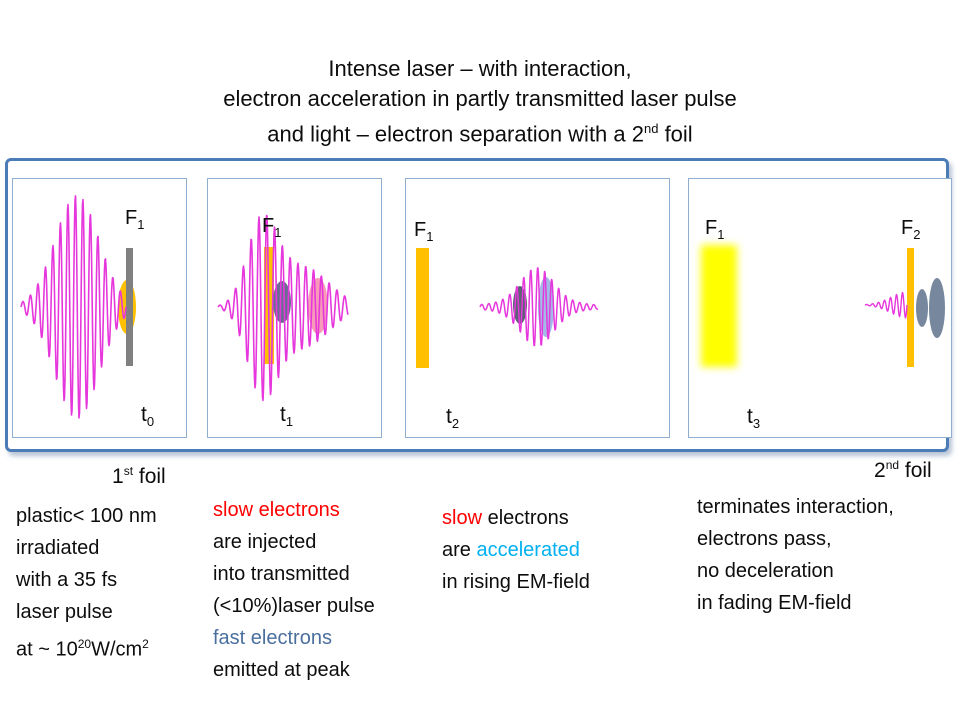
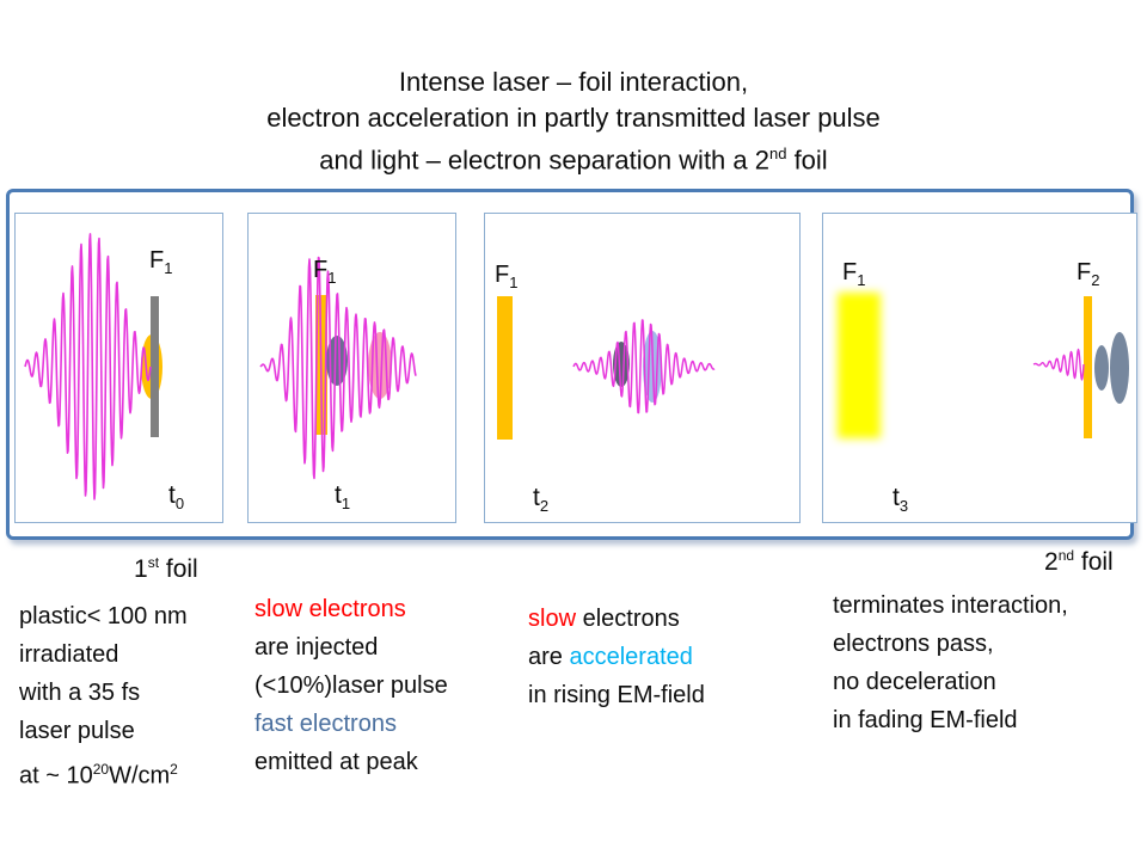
- Intense laser – with interaction,
+ Intense laser – foil interaction,
  electron acceleration in partly transmitted laser pulse
  and light – electron separation with a 2nd foil
  F1
  t0
  F1
  t1
  F1
  t2
  F1
  F2
  t3
  1st foil
  2nd foil
  plastic< 100 nm
  irradiated
  with a 35 fs
  laser pulse
  at ~ 1020W/cm2
  slow electrons
  are injected
- into transmitted
  (<10%)laser pulse
  fast electrons
  emitted at peak
  slow electrons
  are accelerated
  in rising EM-field
  terminates interaction,
  electrons pass,
  no deceleration
  in fading EM-field
